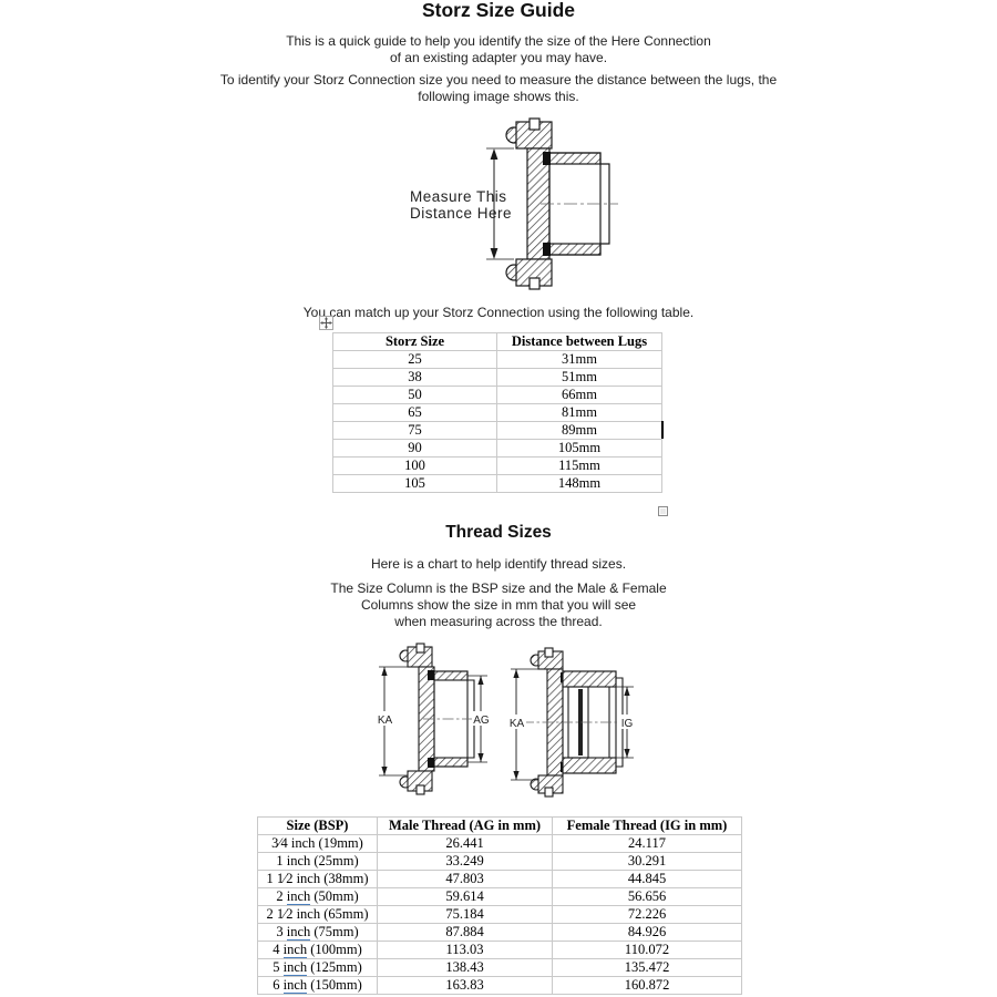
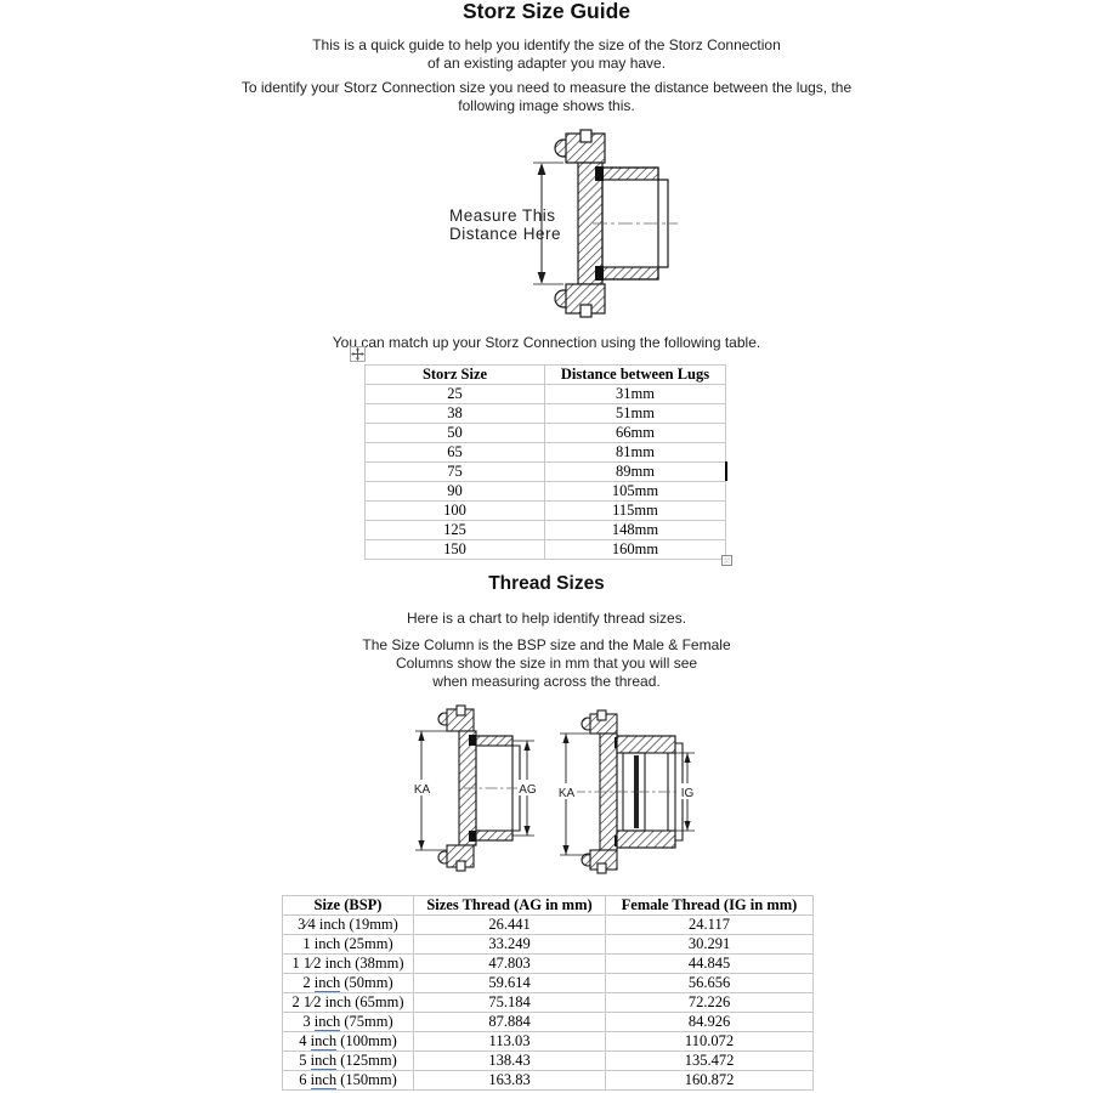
  Storz Size Guide
- This is a quick guide to help you identify the size of the Here Connection
+ This is a quick guide to help you identify the size of the Storz Connection
  of an existing adapter you may have.
  To identify your Storz Connection size you need to measure the distance between the lugs, the
  following image shows this.
  Measure This
  Distance Here
  You can match up your Storz Connection using the following table.
  Storz Size	Distance between Lugs
  25	31mm
  38	51mm
  50	66mm
  65	81mm
  75	89mm
  90	105mm
  100	115mm
- 105	148mm
+ 125	148mm
+ 150	160mm
  Thread Sizes
  Here is a chart to help identify thread sizes.
  The Size Column is the BSP size and the Male & Female
  Columns show the size in mm that you will see
  when measuring across the thread.
  KA
  AG
  KA
  IG
- Size (BSP)	Male Thread (AG in mm)	Female Thread (IG in mm)
+ Size (BSP)	Sizes Thread (AG in mm)	Female Thread (IG in mm)
  3⁄4 inch (19mm)	26.441	24.117
  1 inch (25mm)	33.249	30.291
  1 1⁄2 inch (38mm)	47.803	44.845
  2 inch (50mm)	59.614	56.656
  2 1⁄2 inch (65mm)	75.184	72.226
  3 inch (75mm)	87.884	84.926
  4 inch (100mm)	113.03	110.072
  5 inch (125mm)	138.43	135.472
  6 inch (150mm)	163.83	160.872
